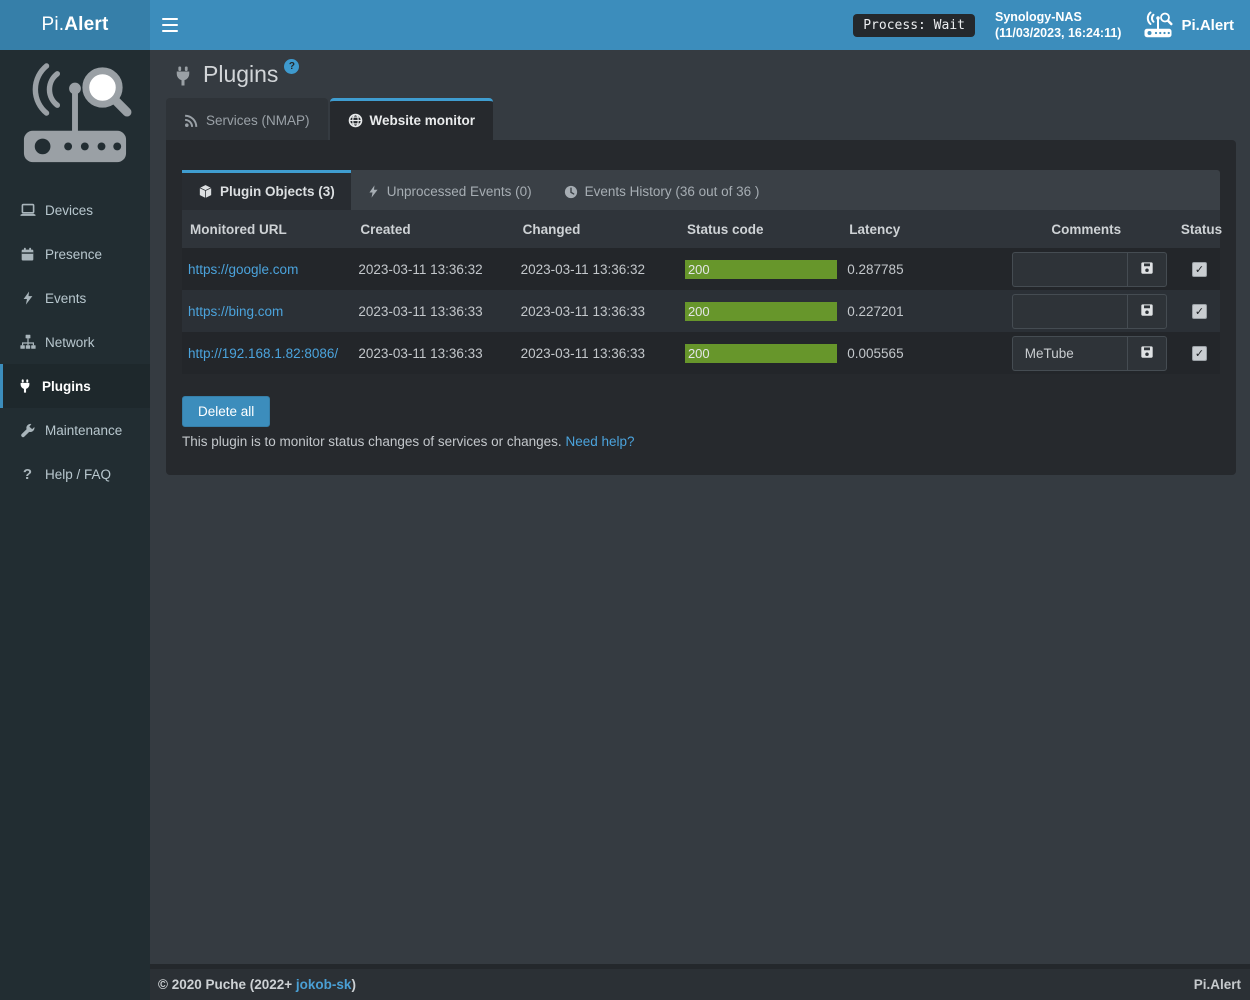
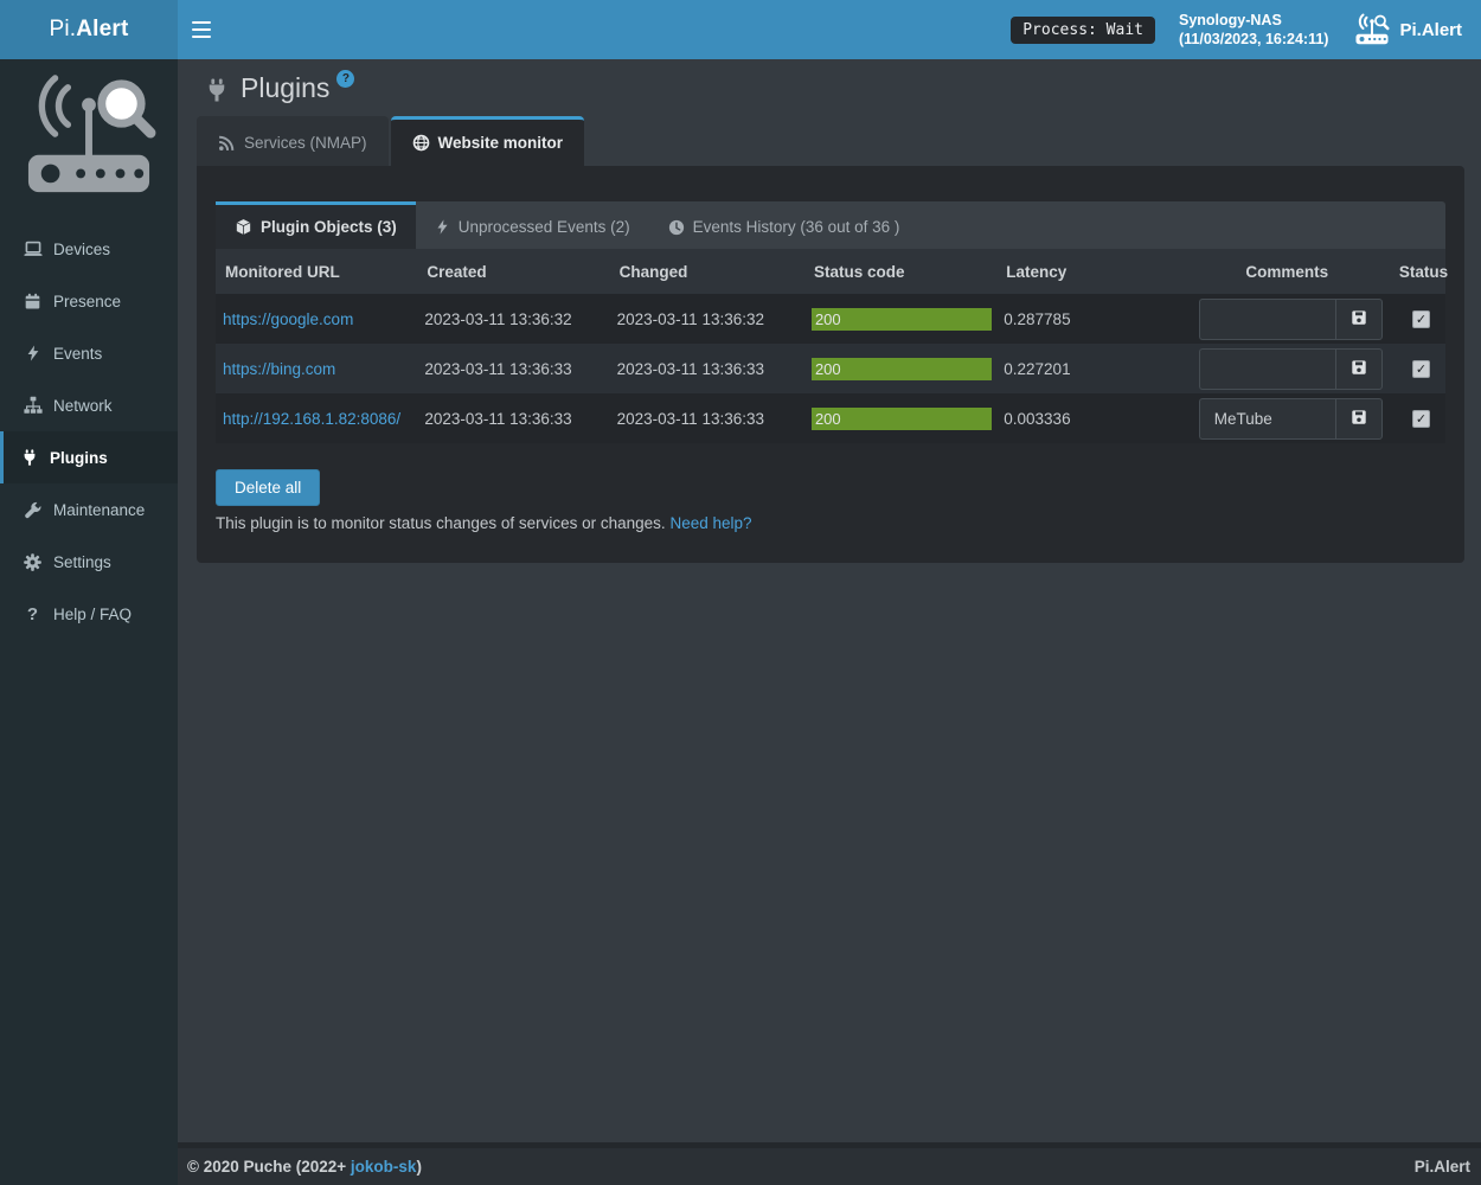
  Pi.
  Alert
  Process: Wait
  Synology-NAS
  (11/03/2023, 16:24:11)
  Pi.Alert
  Devices
  Presence
  Events
  Network
  Plugins
  Maintenance
+ Settings
  ?
  Help / FAQ
  Plugins
  ?
  Services (NMAP)
  Website monitor
  Plugin Objects (3)
- Unprocessed Events (0)
+ Unprocessed Events (2)
  Events History (36 out of 36 )
  Monitored URL	Created	Changed	Status code	Latency	Comments	Status
  https://google.com	2023-03-11 13:36:32	2023-03-11 13:36:32	200	0.287785		✓
  https://bing.com	2023-03-11 13:36:33	2023-03-11 13:36:33	200	0.227201		✓
- http://192.168.1.82:8086/	2023-03-11 13:36:33	2023-03-11 13:36:33	200	0.005565	MeTube	✓
+ http://192.168.1.82:8086/	2023-03-11 13:36:33	2023-03-11 13:36:33	200	0.003336	MeTube	✓
  Delete all
  This plugin is to monitor status changes of services or changes. Need help?
  © 2020 Puche (2022+ jokob-sk)
  Pi.Alert
